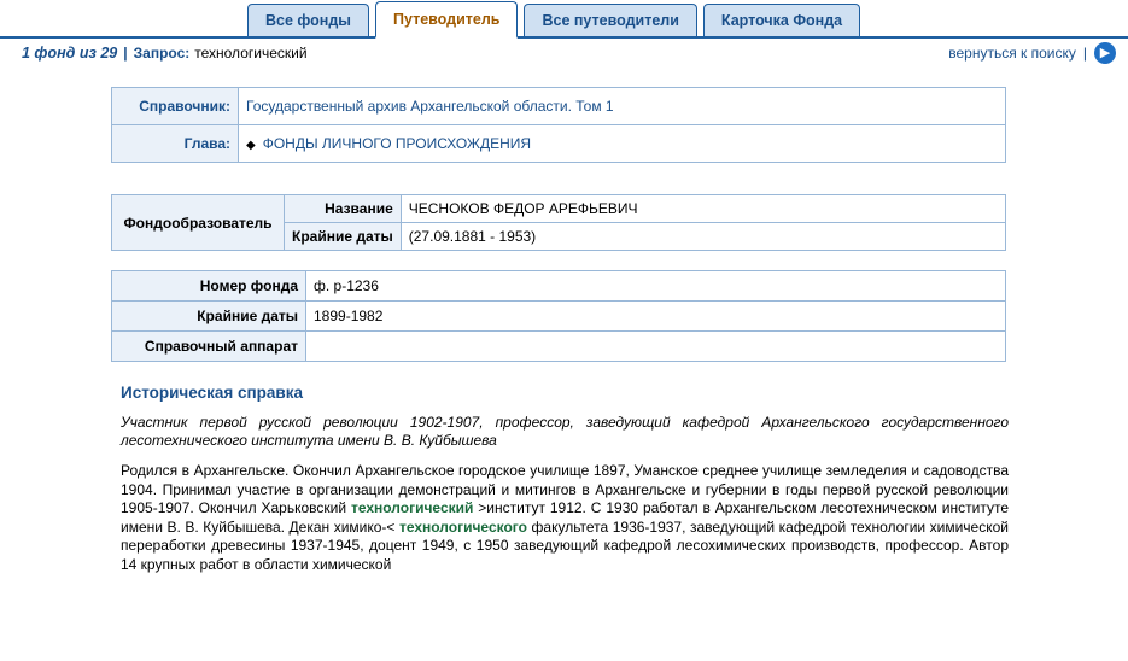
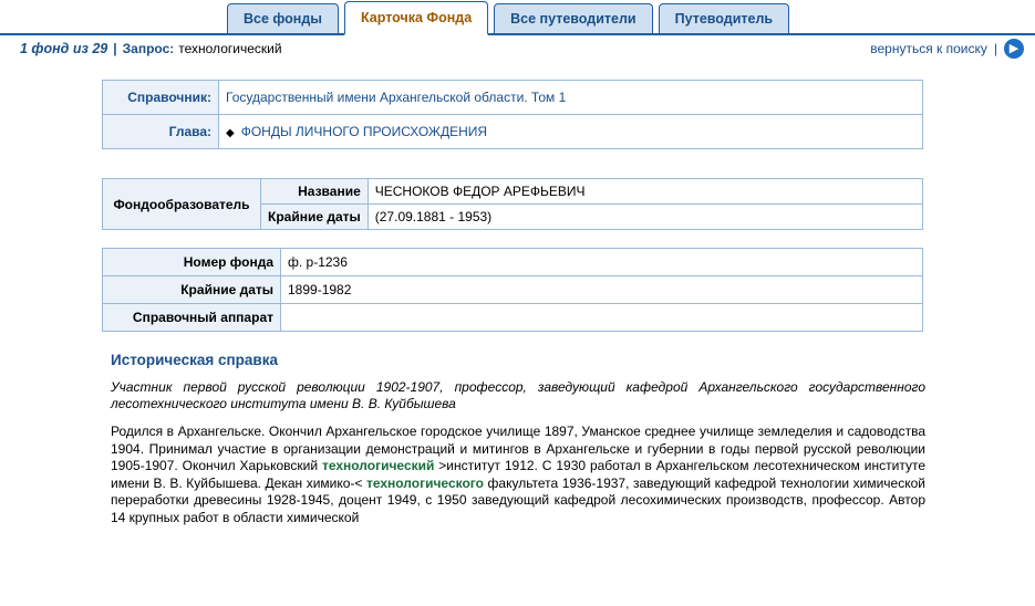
  Все фонды
- Путеводитель
+ Карточка Фонда
  Все путеводители
- Карточка Фонда
+ Путеводитель
  1 фонд из 29
  |
  Запрос:
  технологический
  вернуться к поиску
  |
  ▶
- Справочник:	Государственный архив Архангельской области. Том 1
+ Справочник:	Государственный имени Архангельской области. Том 1
  Глава:	◆ ФОНДЫ ЛИЧНОГО ПРОИСХОЖДЕНИЯ
  Фондообразователь	Название	ЧЕСНОКОВ ФЕДОР АРЕФЬЕВИЧ
  Крайние даты	(27.09.1881 - 1953)
  Номер фонда	ф. р-1236
  Крайние даты	1899-1982
  Справочный аппарат
  Историческая справка
  Участник первой русской революции 1902-1907, профессор, заведующий кафедрой Архангельского государственного лесотехнического института имени В. В. Куйбышева
- Родился в Архангельске. Окончил Архангельское городское училище 1897, Уманское среднее училище земледелия и садоводства 1904. Принимал участие в организации демонстраций и митингов в Архангельске и губернии в годы первой русской революции 1905-1907. Окончил Харьковский технологический >институт 1912. С 1930 работал в Архангельском лесотехническом институте имени В. В. Куйбышева. Декан химико-< технологического факультета 1936-1937, заведующий кафедрой технологии химической переработки древесины 1937-1945, доцент 1949, с 1950 заведующий кафедрой лесохимических производств, профессор. Автор 14 крупных работ в области химической
+ Родился в Архангельске. Окончил Архангельское городское училище 1897, Уманское среднее училище земледелия и садоводства 1904. Принимал участие в организации демонстраций и митингов в Архангельске и губернии в годы первой русской революции 1905-1907. Окончил Харьковский технологический >институт 1912. С 1930 работал в Архангельском лесотехническом институте имени В. В. Куйбышева. Декан химико-< технологического факультета 1936-1937, заведующий кафедрой технологии химической переработки древесины 1928-1945, доцент 1949, с 1950 заведующий кафедрой лесохимических производств, профессор. Автор 14 крупных работ в области химической
